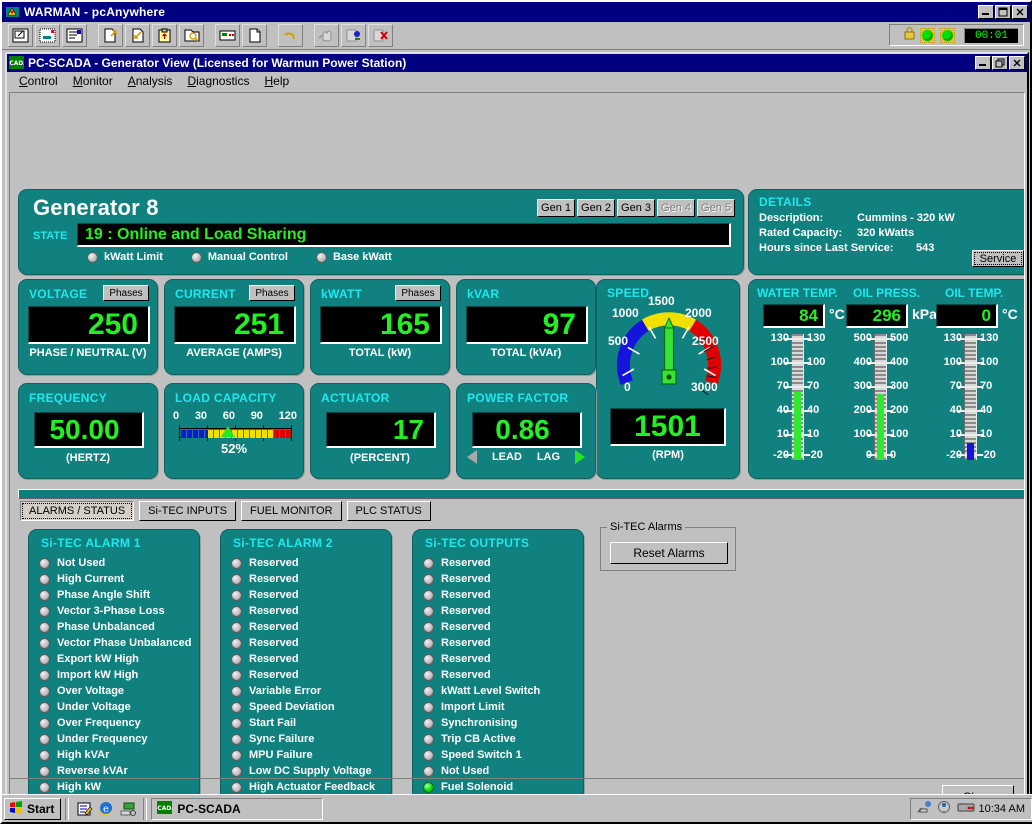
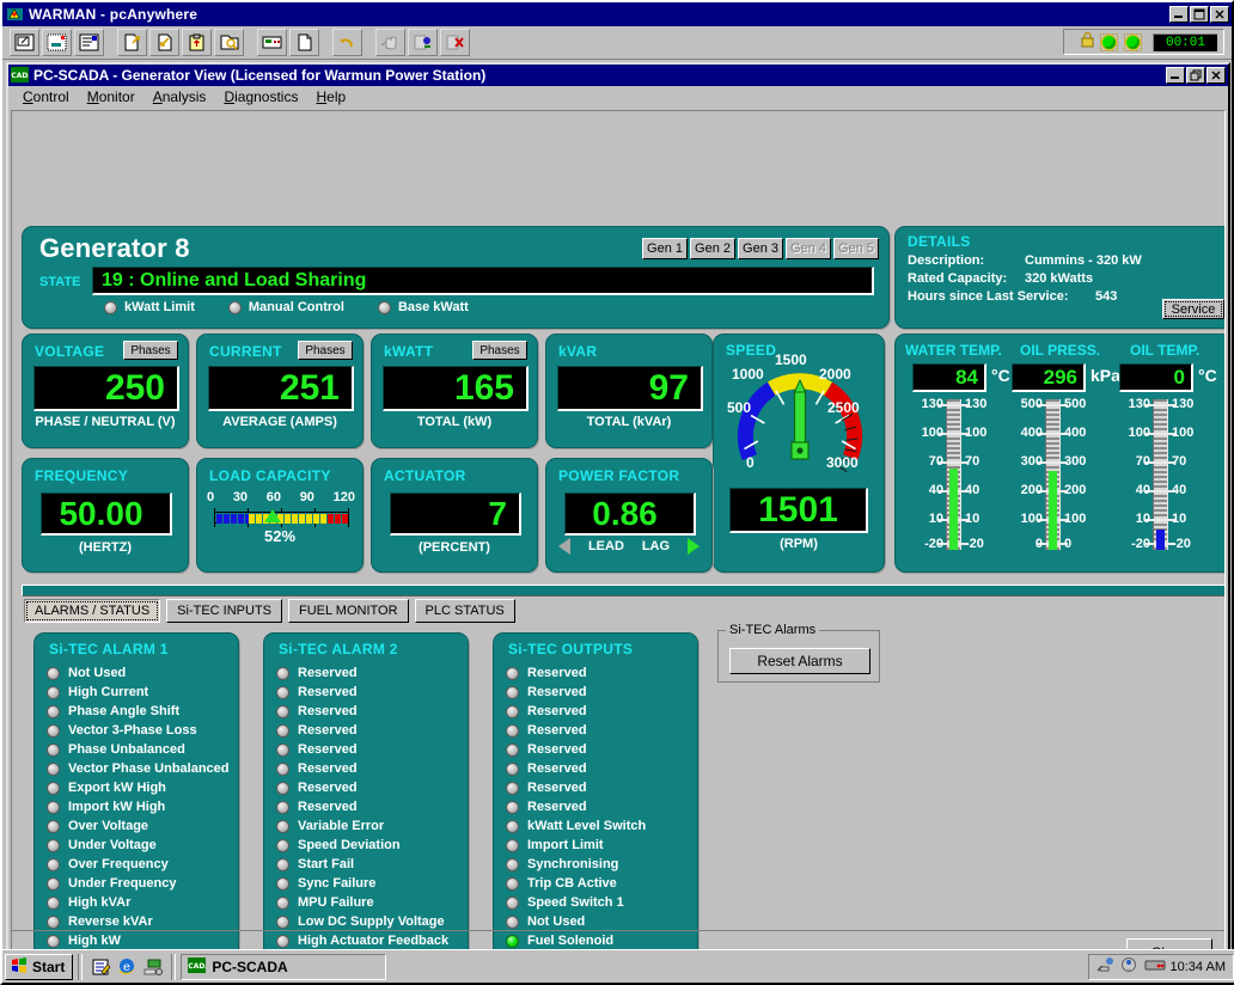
  WARMAN - pcAnywhere
  00:01
  PC-SCADA - Generator View (Licensed for Warmun Power Station)
  Control
  Monitor
  Analysis
  Diagnostics
  Help
  Generator 8
  Gen 1
  Gen 2
  Gen 3
  Gen 4
  Gen 5
  STATE
  19 : Online and Load Sharing
  kWatt Limit
  Manual Control
  Base kWatt
  DETAILS
  Description:
  Cummins - 320 kW
  Rated Capacity:
  320 kWatts
  Hours since Last Service:
  543
  Service
  VOLTAGE
  Phases
  250
  PHASE / NEUTRAL (V)
  CURRENT
  Phases
  251
  AVERAGE (AMPS)
  kWATT
  Phases
  165
  TOTAL (kW)
  kVAR
  97
  TOTAL (kVAr)
  SPEED
  500
  1000
  1500
  2000
  2500
  3000
  0
  1501
  (RPM)
  WATER TEMP.
  84
  °C
  130
  130
  100
  100
  70
  70
  40
  40
  10
  10
  -20
  -20
  OIL PRESS.
  296
  kPa
  500
  500
  400
  400
  300
  300
  200
  200
  100
  100
  0
  0
  OIL TEMP.
  0
  °C
  130
  130
  100
  100
  70
  70
  40
  40
  10
  10
  -20
  -20
  FREQUENCY
  50.00
  (HERTZ)
  LOAD CAPACITY
  0
  30
  60
  90
  120
  52%
  ACTUATOR
- 17
+ 7
  (PERCENT)
  POWER FACTOR
  0.86
  LEAD
  LAG
  ALARMS / STATUS
  Si-TEC INPUTS
  FUEL MONITOR
  PLC STATUS
  Si-TEC ALARM 1
  Not Used
  High Current
  Phase Angle Shift
  Vector 3-Phase Loss
  Phase Unbalanced
  Vector Phase Unbalanced
  Export kW High
  Import kW High
  Over Voltage
  Under Voltage
  Over Frequency
  Under Frequency
  High kVAr
  Reverse kVAr
  High kW
  Si-TEC ALARM 2
  Reserved
  Reserved
  Reserved
  Reserved
  Reserved
  Reserved
  Reserved
  Reserved
  Variable Error
  Speed Deviation
  Start Fail
  Sync Failure
  MPU Failure
  Low DC Supply Voltage
  High Actuator Feedback
  Si-TEC OUTPUTS
  Reserved
  Reserved
  Reserved
  Reserved
  Reserved
  Reserved
  Reserved
  Reserved
  kWatt Level Switch
  Import Limit
  Synchronising
  Trip CB Active
  Speed Switch 1
  Not Used
  Fuel Solenoid
  Si-TEC Alarms
  Reset Alarms
  Start
  e
  PC-SCADA
  10:34 AM
